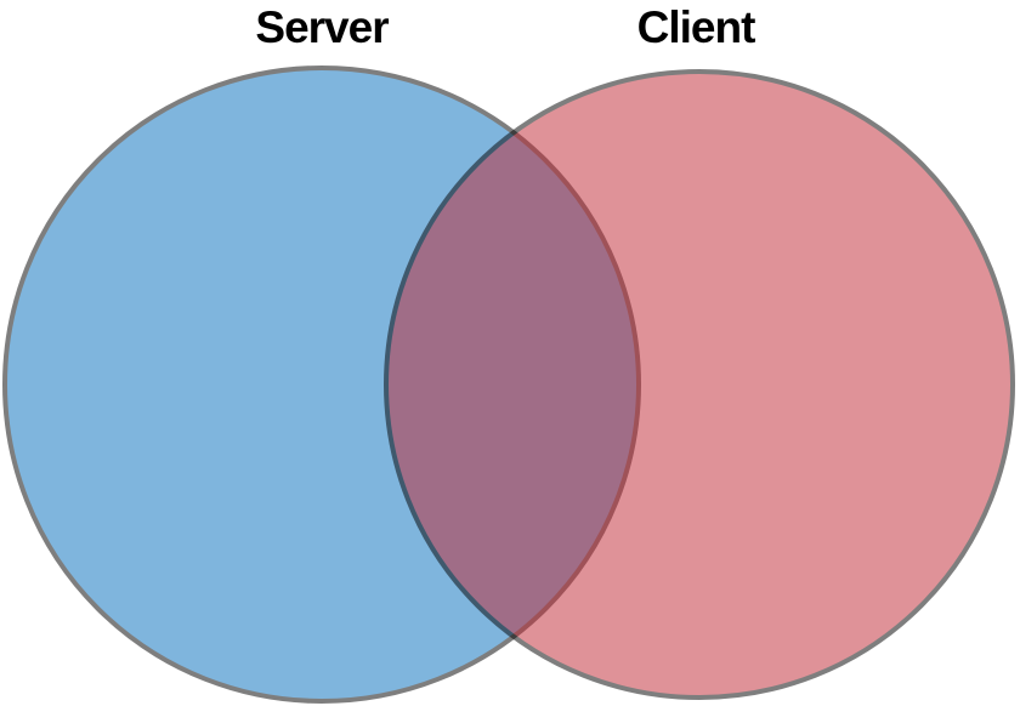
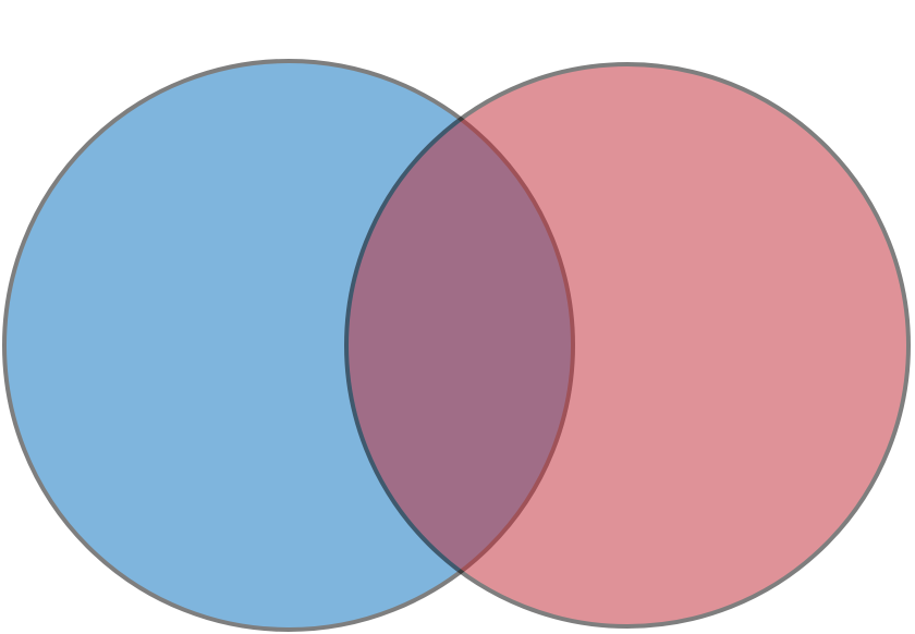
- Server
- Client
